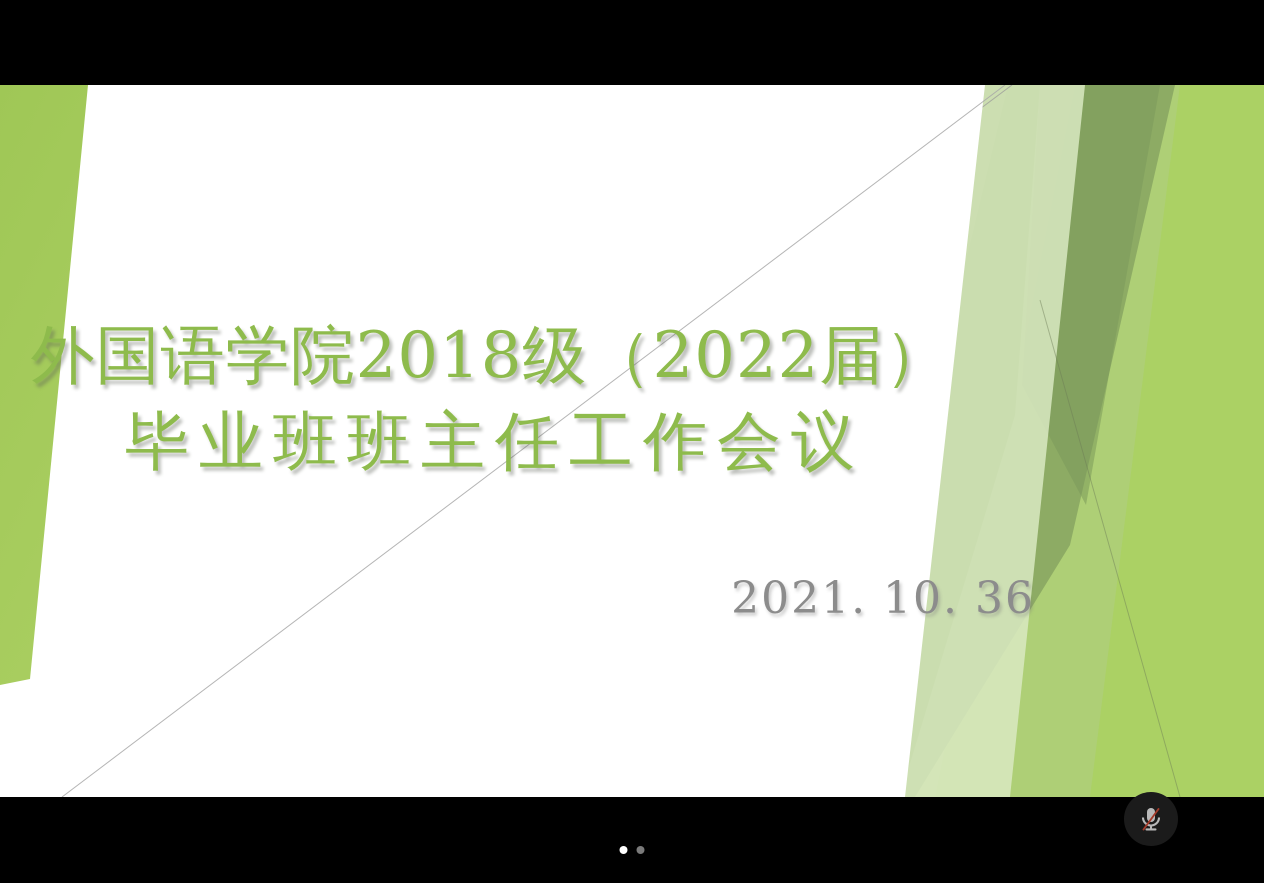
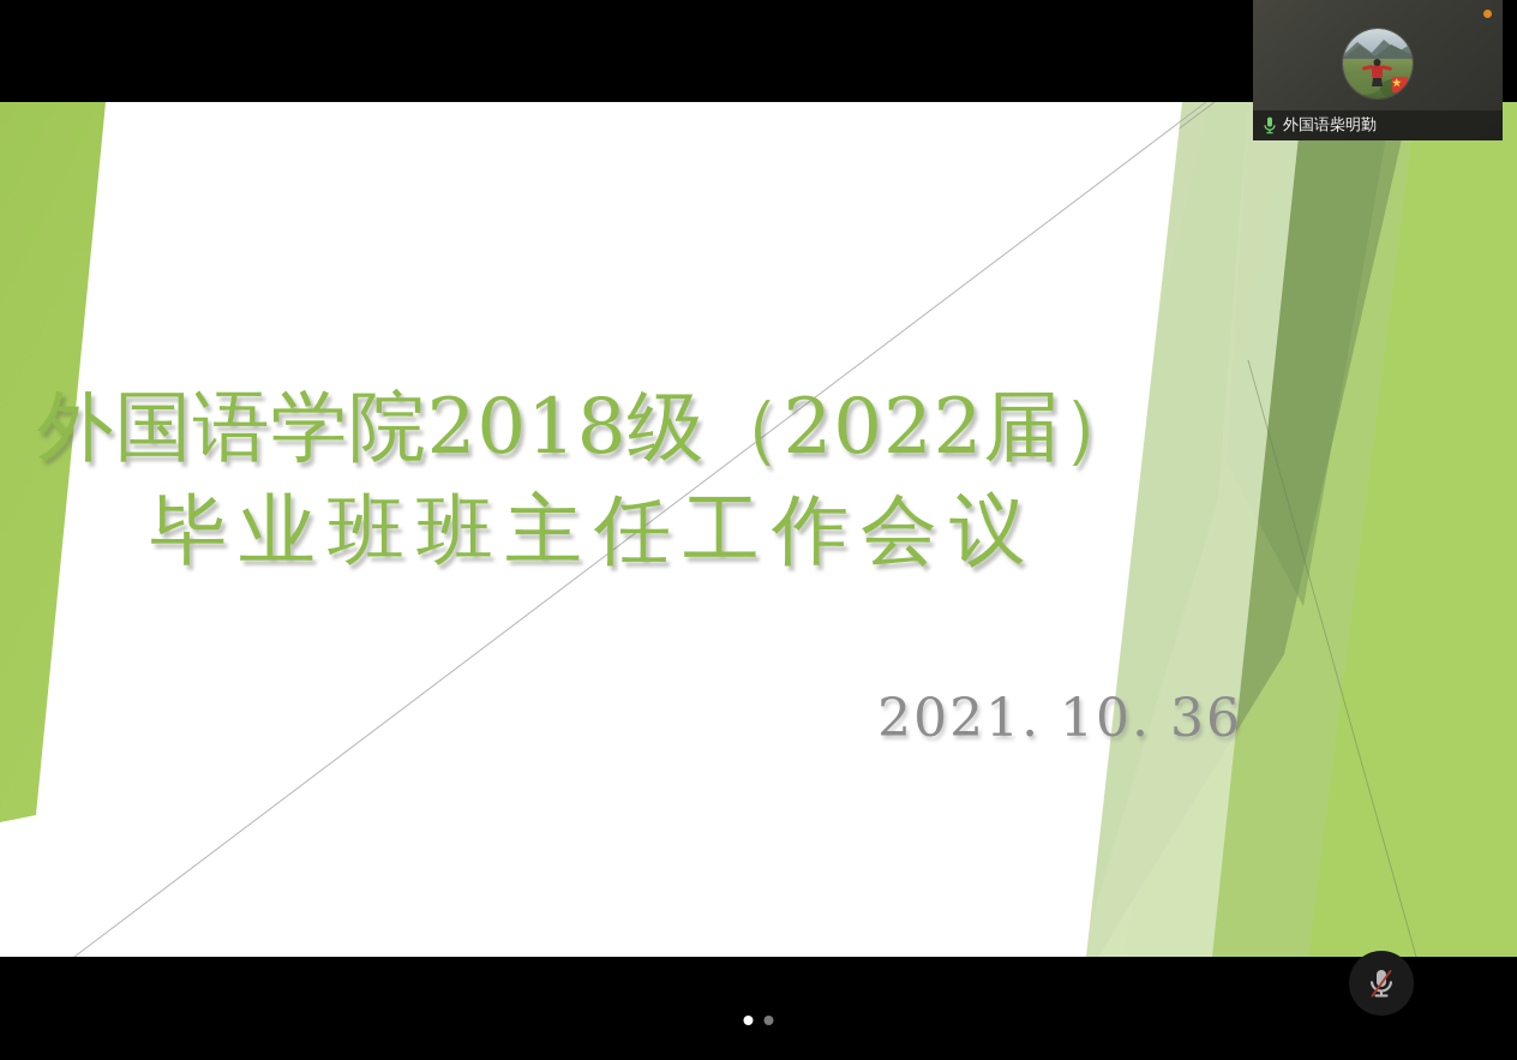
  外国语学院2018级（2022届）
  毕业班班主任工作会议
  2021. 10. 36
+ 外国语柴明勤
